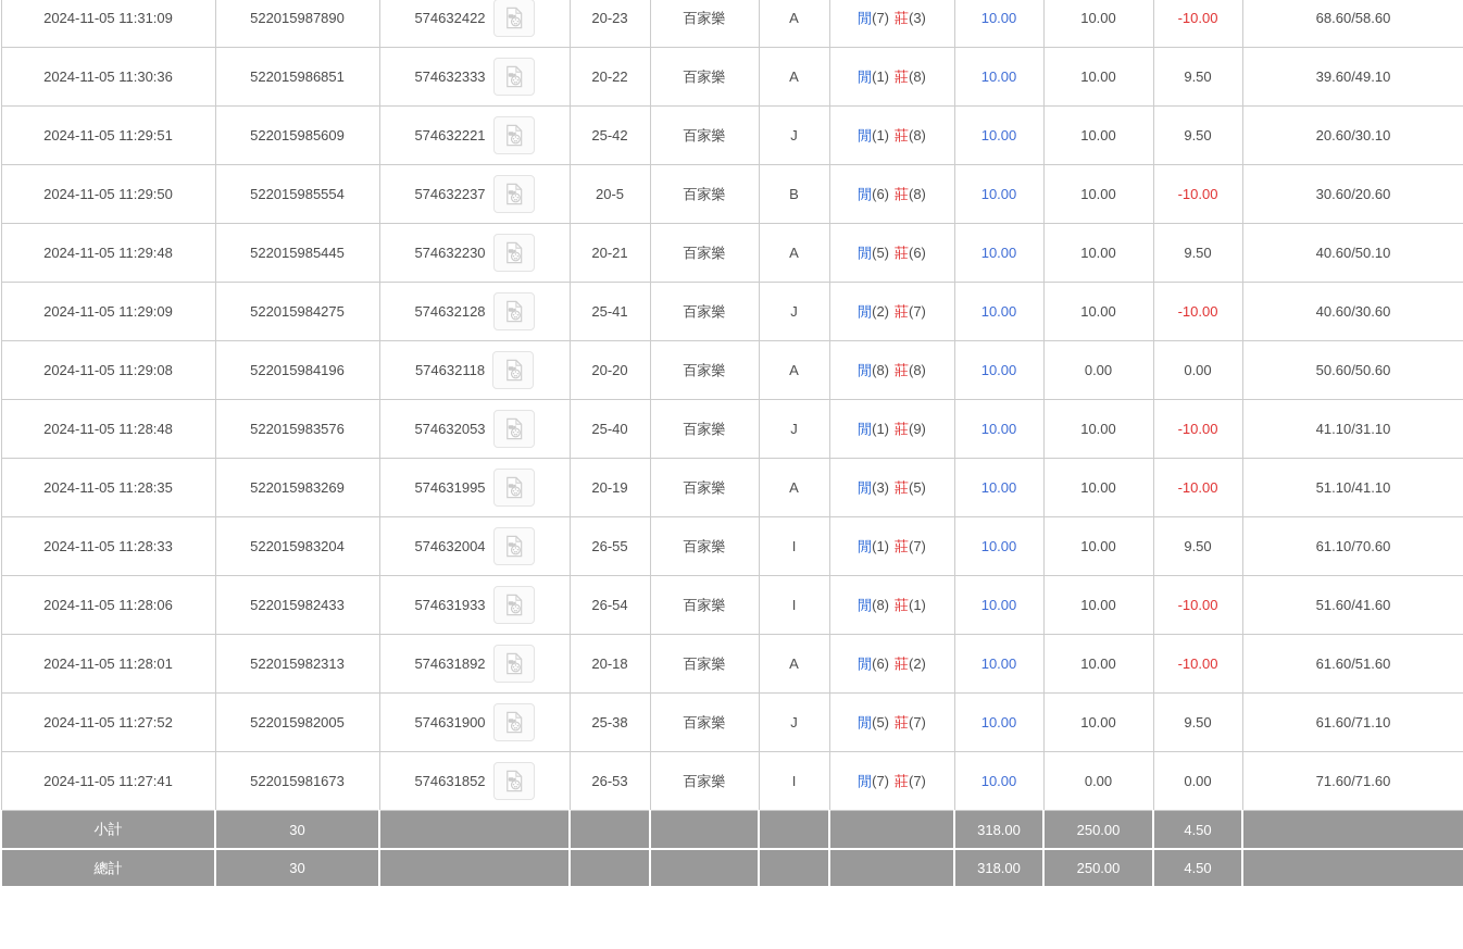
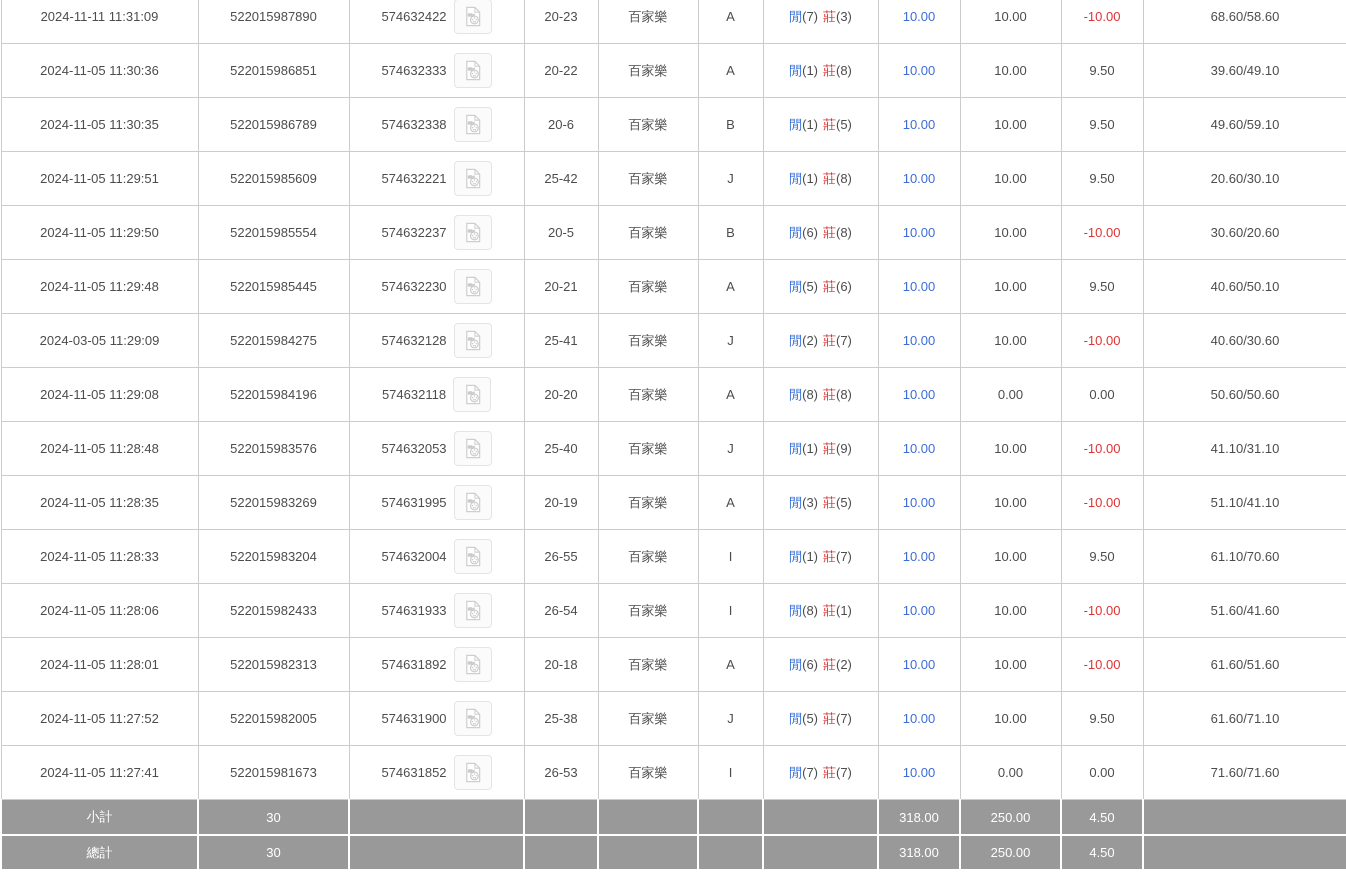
- 2024-11-05 11:31:09	522015987890	574632422	20-23	百家樂	A	閒(7) 莊(3)	10.00	10.00	-10.00	68.60/58.60
+ 2024-11-11 11:31:09	522015987890	574632422	20-23	百家樂	A	閒(7) 莊(3)	10.00	10.00	-10.00	68.60/58.60
  2024-11-05 11:30:36	522015986851	574632333	20-22	百家樂	A	閒(1) 莊(8)	10.00	10.00	9.50	39.60/49.10
+ 2024-11-05 11:30:35	522015986789	574632338	20-6	百家樂	B	閒(1) 莊(5)	10.00	10.00	9.50	49.60/59.10
  2024-11-05 11:29:51	522015985609	574632221	25-42	百家樂	J	閒(1) 莊(8)	10.00	10.00	9.50	20.60/30.10
  2024-11-05 11:29:50	522015985554	574632237	20-5	百家樂	B	閒(6) 莊(8)	10.00	10.00	-10.00	30.60/20.60
  2024-11-05 11:29:48	522015985445	574632230	20-21	百家樂	A	閒(5) 莊(6)	10.00	10.00	9.50	40.60/50.10
- 2024-11-05 11:29:09	522015984275	574632128	25-41	百家樂	J	閒(2) 莊(7)	10.00	10.00	-10.00	40.60/30.60
+ 2024-03-05 11:29:09	522015984275	574632128	25-41	百家樂	J	閒(2) 莊(7)	10.00	10.00	-10.00	40.60/30.60
  2024-11-05 11:29:08	522015984196	574632118	20-20	百家樂	A	閒(8) 莊(8)	10.00	0.00	0.00	50.60/50.60
  2024-11-05 11:28:48	522015983576	574632053	25-40	百家樂	J	閒(1) 莊(9)	10.00	10.00	-10.00	41.10/31.10
  2024-11-05 11:28:35	522015983269	574631995	20-19	百家樂	A	閒(3) 莊(5)	10.00	10.00	-10.00	51.10/41.10
  2024-11-05 11:28:33	522015983204	574632004	26-55	百家樂	I	閒(1) 莊(7)	10.00	10.00	9.50	61.10/70.60
  2024-11-05 11:28:06	522015982433	574631933	26-54	百家樂	I	閒(8) 莊(1)	10.00	10.00	-10.00	51.60/41.60
  2024-11-05 11:28:01	522015982313	574631892	20-18	百家樂	A	閒(6) 莊(2)	10.00	10.00	-10.00	61.60/51.60
  2024-11-05 11:27:52	522015982005	574631900	25-38	百家樂	J	閒(5) 莊(7)	10.00	10.00	9.50	61.60/71.10
  2024-11-05 11:27:41	522015981673	574631852	26-53	百家樂	I	閒(7) 莊(7)	10.00	0.00	0.00	71.60/71.60
  小計	30						318.00	250.00	4.50
  總計	30						318.00	250.00	4.50
